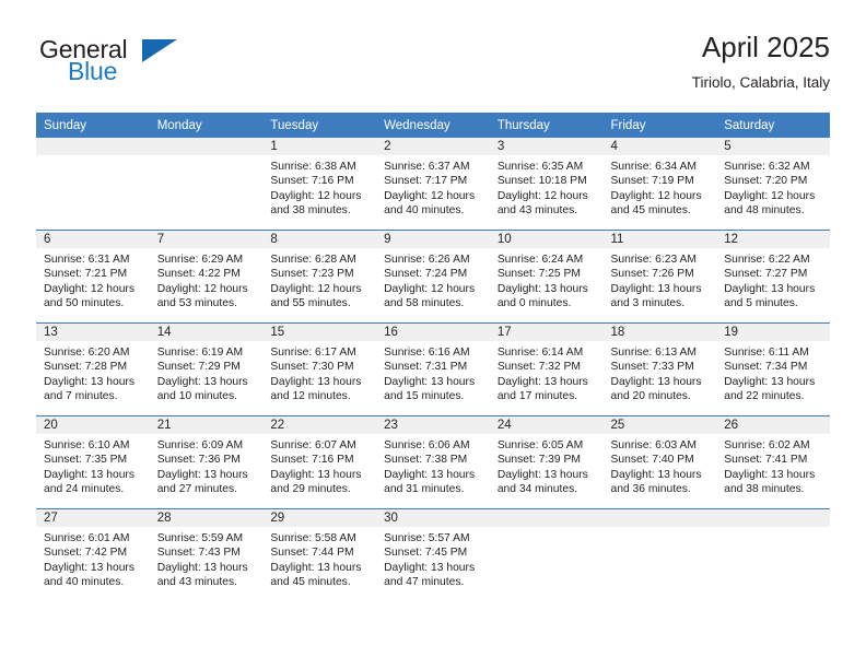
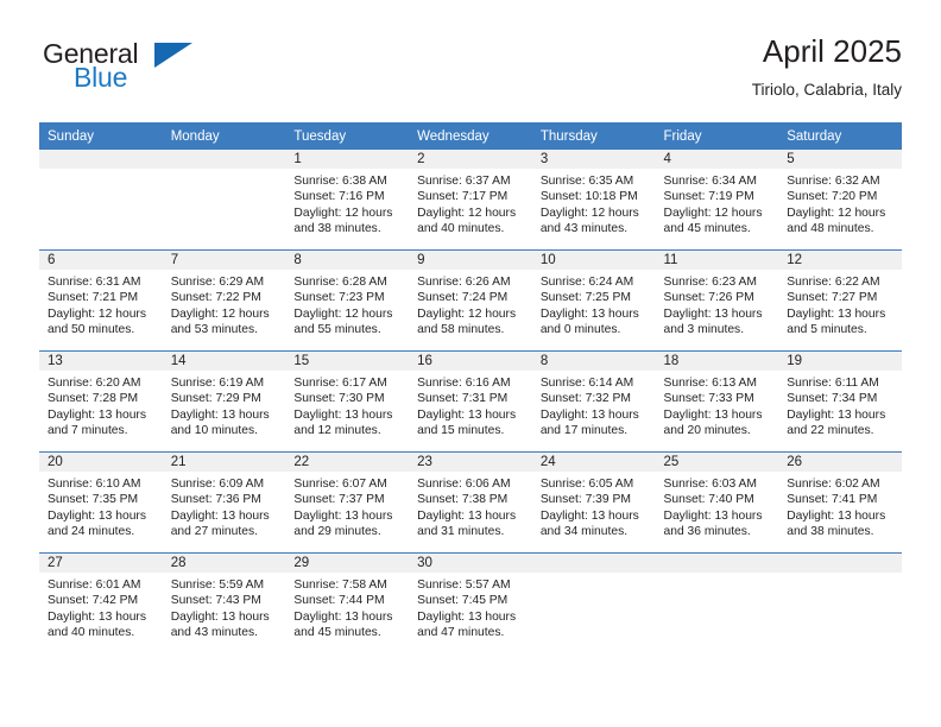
  General
  Blue
  April 2025
  Tiriolo, Calabria, Italy
  Sunday	Monday	Tuesday	Wednesday	Thursday	Friday	Saturday
  		1Sunrise: 6:38 AMSunset: 7:16 PMDaylight: 12 hoursand 38 minutes.	2Sunrise: 6:37 AMSunset: 7:17 PMDaylight: 12 hoursand 40 minutes.	3Sunrise: 6:35 AMSunset: 10:18 PMDaylight: 12 hoursand 43 minutes.	4Sunrise: 6:34 AMSunset: 7:19 PMDaylight: 12 hoursand 45 minutes.	5Sunrise: 6:32 AMSunset: 7:20 PMDaylight: 12 hoursand 48 minutes.
- 6Sunrise: 6:31 AMSunset: 7:21 PMDaylight: 12 hoursand 50 minutes.	7Sunrise: 6:29 AMSunset: 4:22 PMDaylight: 12 hoursand 53 minutes.	8Sunrise: 6:28 AMSunset: 7:23 PMDaylight: 12 hoursand 55 minutes.	9Sunrise: 6:26 AMSunset: 7:24 PMDaylight: 12 hoursand 58 minutes.	10Sunrise: 6:24 AMSunset: 7:25 PMDaylight: 13 hoursand 0 minutes.	11Sunrise: 6:23 AMSunset: 7:26 PMDaylight: 13 hoursand 3 minutes.	12Sunrise: 6:22 AMSunset: 7:27 PMDaylight: 13 hoursand 5 minutes.
+ 6Sunrise: 6:31 AMSunset: 7:21 PMDaylight: 12 hoursand 50 minutes.	7Sunrise: 6:29 AMSunset: 7:22 PMDaylight: 12 hoursand 53 minutes.	8Sunrise: 6:28 AMSunset: 7:23 PMDaylight: 12 hoursand 55 minutes.	9Sunrise: 6:26 AMSunset: 7:24 PMDaylight: 12 hoursand 58 minutes.	10Sunrise: 6:24 AMSunset: 7:25 PMDaylight: 13 hoursand 0 minutes.	11Sunrise: 6:23 AMSunset: 7:26 PMDaylight: 13 hoursand 3 minutes.	12Sunrise: 6:22 AMSunset: 7:27 PMDaylight: 13 hoursand 5 minutes.
- 13Sunrise: 6:20 AMSunset: 7:28 PMDaylight: 13 hoursand 7 minutes.	14Sunrise: 6:19 AMSunset: 7:29 PMDaylight: 13 hoursand 10 minutes.	15Sunrise: 6:17 AMSunset: 7:30 PMDaylight: 13 hoursand 12 minutes.	16Sunrise: 6:16 AMSunset: 7:31 PMDaylight: 13 hoursand 15 minutes.	17Sunrise: 6:14 AMSunset: 7:32 PMDaylight: 13 hoursand 17 minutes.	18Sunrise: 6:13 AMSunset: 7:33 PMDaylight: 13 hoursand 20 minutes.	19Sunrise: 6:11 AMSunset: 7:34 PMDaylight: 13 hoursand 22 minutes.
+ 13Sunrise: 6:20 AMSunset: 7:28 PMDaylight: 13 hoursand 7 minutes.	14Sunrise: 6:19 AMSunset: 7:29 PMDaylight: 13 hoursand 10 minutes.	15Sunrise: 6:17 AMSunset: 7:30 PMDaylight: 13 hoursand 12 minutes.	16Sunrise: 6:16 AMSunset: 7:31 PMDaylight: 13 hoursand 15 minutes.	8Sunrise: 6:14 AMSunset: 7:32 PMDaylight: 13 hoursand 17 minutes.	18Sunrise: 6:13 AMSunset: 7:33 PMDaylight: 13 hoursand 20 minutes.	19Sunrise: 6:11 AMSunset: 7:34 PMDaylight: 13 hoursand 22 minutes.
- 20Sunrise: 6:10 AMSunset: 7:35 PMDaylight: 13 hoursand 24 minutes.	21Sunrise: 6:09 AMSunset: 7:36 PMDaylight: 13 hoursand 27 minutes.	22Sunrise: 6:07 AMSunset: 7:16 PMDaylight: 13 hoursand 29 minutes.	23Sunrise: 6:06 AMSunset: 7:38 PMDaylight: 13 hoursand 31 minutes.	24Sunrise: 6:05 AMSunset: 7:39 PMDaylight: 13 hoursand 34 minutes.	25Sunrise: 6:03 AMSunset: 7:40 PMDaylight: 13 hoursand 36 minutes.	26Sunrise: 6:02 AMSunset: 7:41 PMDaylight: 13 hoursand 38 minutes.
+ 20Sunrise: 6:10 AMSunset: 7:35 PMDaylight: 13 hoursand 24 minutes.	21Sunrise: 6:09 AMSunset: 7:36 PMDaylight: 13 hoursand 27 minutes.	22Sunrise: 6:07 AMSunset: 7:37 PMDaylight: 13 hoursand 29 minutes.	23Sunrise: 6:06 AMSunset: 7:38 PMDaylight: 13 hoursand 31 minutes.	24Sunrise: 6:05 AMSunset: 7:39 PMDaylight: 13 hoursand 34 minutes.	25Sunrise: 6:03 AMSunset: 7:40 PMDaylight: 13 hoursand 36 minutes.	26Sunrise: 6:02 AMSunset: 7:41 PMDaylight: 13 hoursand 38 minutes.
- 27Sunrise: 6:01 AMSunset: 7:42 PMDaylight: 13 hoursand 40 minutes.	28Sunrise: 5:59 AMSunset: 7:43 PMDaylight: 13 hoursand 43 minutes.	29Sunrise: 5:58 AMSunset: 7:44 PMDaylight: 13 hoursand 45 minutes.	30Sunrise: 5:57 AMSunset: 7:45 PMDaylight: 13 hoursand 47 minutes.
+ 27Sunrise: 6:01 AMSunset: 7:42 PMDaylight: 13 hoursand 40 minutes.	28Sunrise: 5:59 AMSunset: 7:43 PMDaylight: 13 hoursand 43 minutes.	29Sunrise: 7:58 AMSunset: 7:44 PMDaylight: 13 hoursand 45 minutes.	30Sunrise: 5:57 AMSunset: 7:45 PMDaylight: 13 hoursand 47 minutes.
